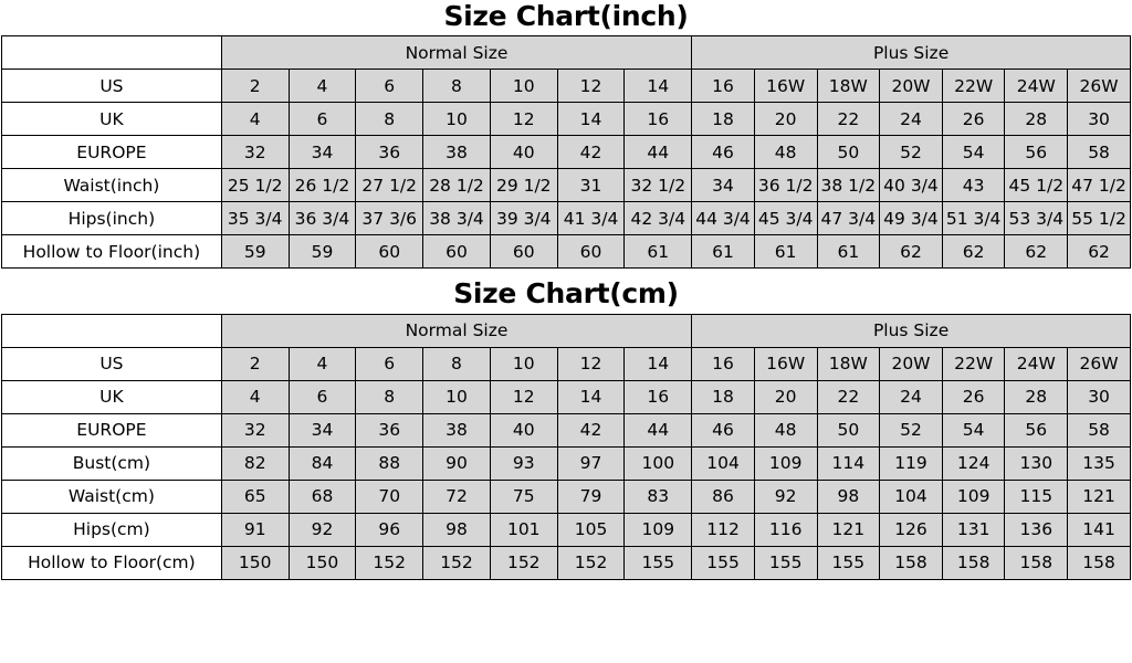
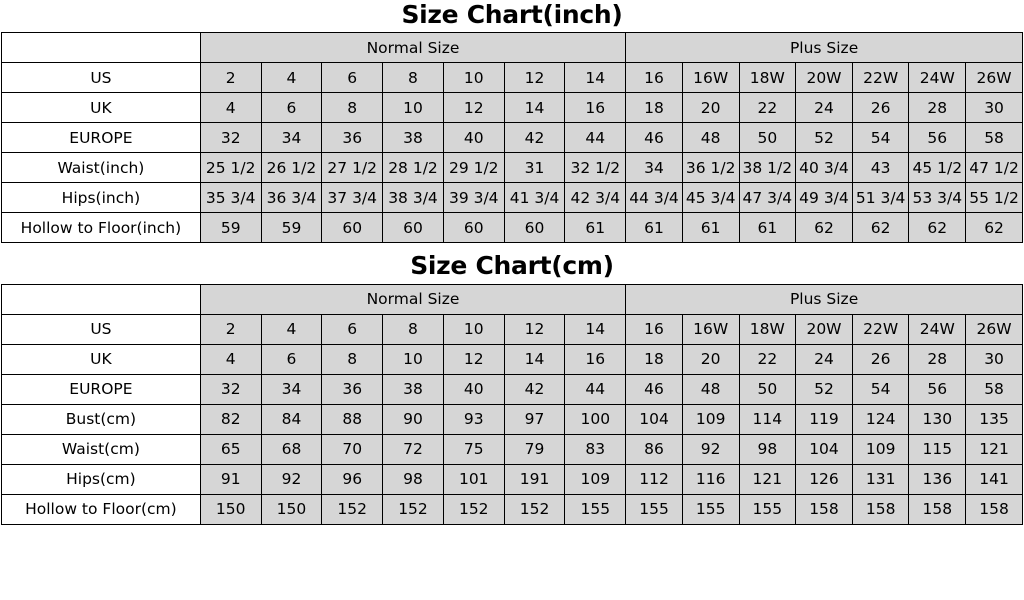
  Size Chart(inch)
  	Normal Size	Plus Size
  US	2	4	6	8	10	12	14	16	16W	18W	20W	22W	24W	26W
  UK	4	6	8	10	12	14	16	18	20	22	24	26	28	30
  EUROPE	32	34	36	38	40	42	44	46	48	50	52	54	56	58
  Waist(inch)	25 1/2	26 1/2	27 1/2	28 1/2	29 1/2	31	32 1/2	34	36 1/2	38 1/2	40 3/4	43	45 1/2	47 1/2
- Hips(inch)	35 3/4	36 3/4	37 3/6	38 3/4	39 3/4	41 3/4	42 3/4	44 3/4	45 3/4	47 3/4	49 3/4	51 3/4	53 3/4	55 1/2
+ Hips(inch)	35 3/4	36 3/4	37 3/4	38 3/4	39 3/4	41 3/4	42 3/4	44 3/4	45 3/4	47 3/4	49 3/4	51 3/4	53 3/4	55 1/2
  Hollow to Floor(inch)	59	59	60	60	60	60	61	61	61	61	62	62	62	62
  Size Chart(cm)
  	Normal Size	Plus Size
  US	2	4	6	8	10	12	14	16	16W	18W	20W	22W	24W	26W
  UK	4	6	8	10	12	14	16	18	20	22	24	26	28	30
  EUROPE	32	34	36	38	40	42	44	46	48	50	52	54	56	58
  Bust(cm)	82	84	88	90	93	97	100	104	109	114	119	124	130	135
  Waist(cm)	65	68	70	72	75	79	83	86	92	98	104	109	115	121
- Hips(cm)	91	92	96	98	101	105	109	112	116	121	126	131	136	141
+ Hips(cm)	91	92	96	98	101	191	109	112	116	121	126	131	136	141
  Hollow to Floor(cm)	150	150	152	152	152	152	155	155	155	155	158	158	158	158
